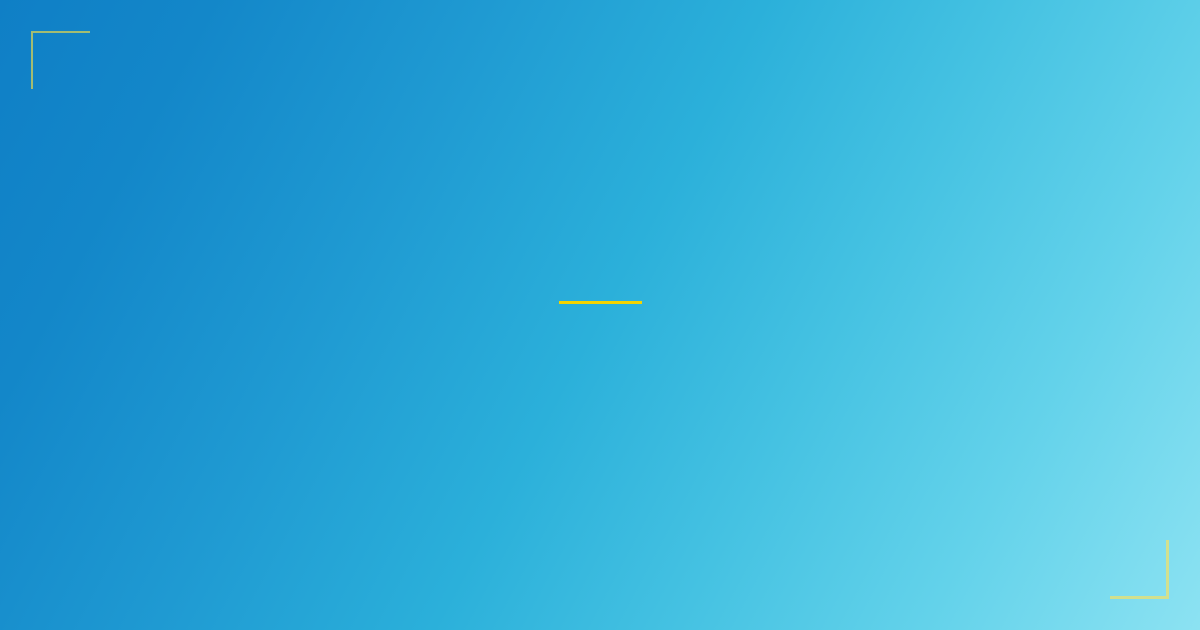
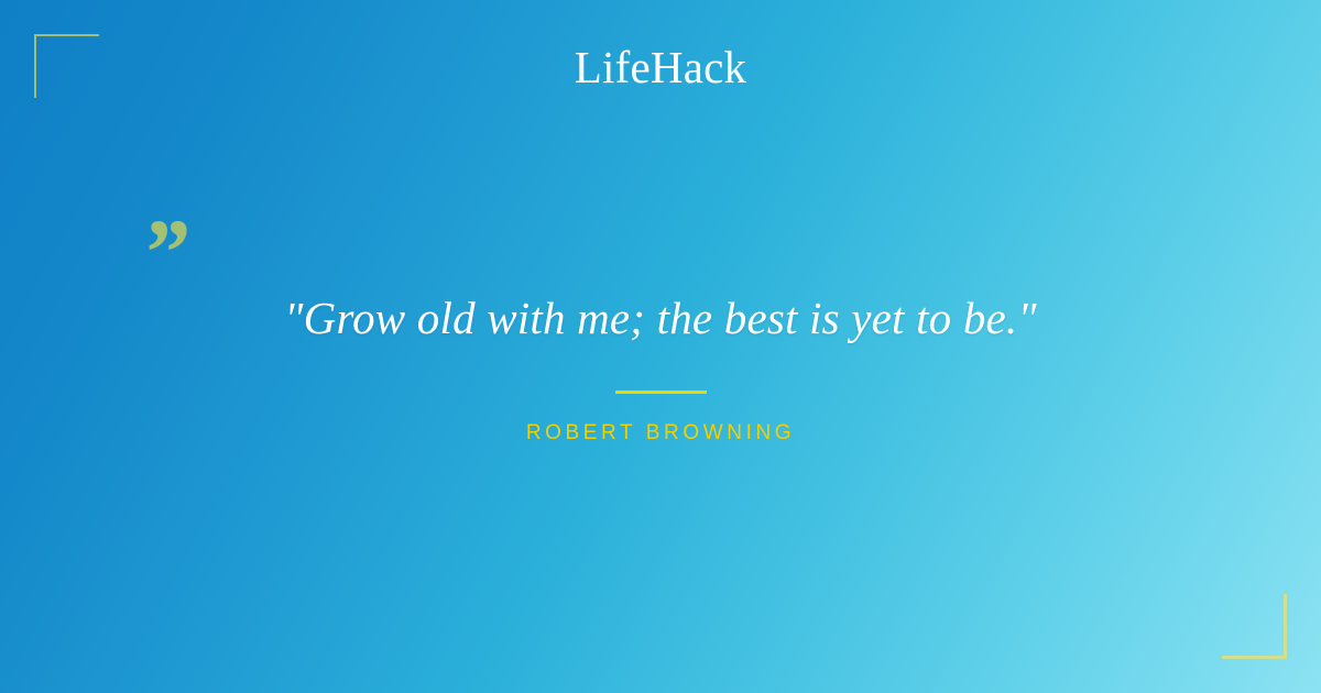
+ LifeHack
+ ”
+ "Grow old with me; the best is yet to be."
+ ROBERT BROWNING
